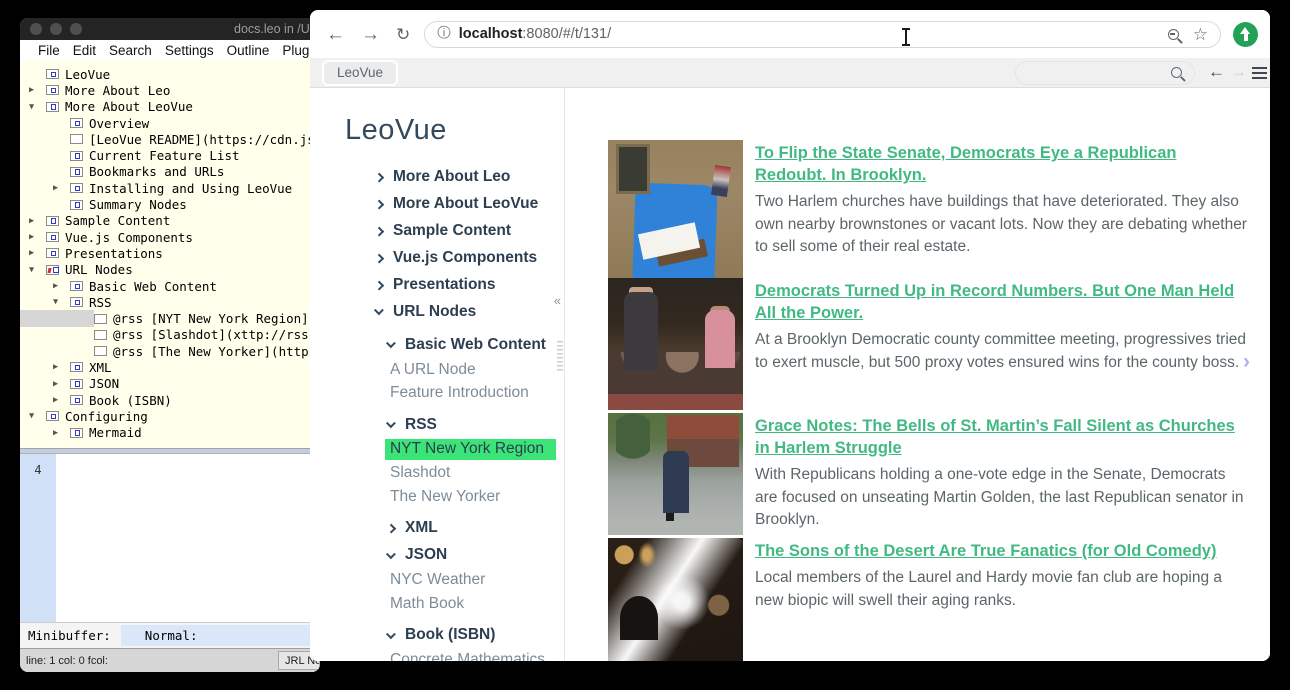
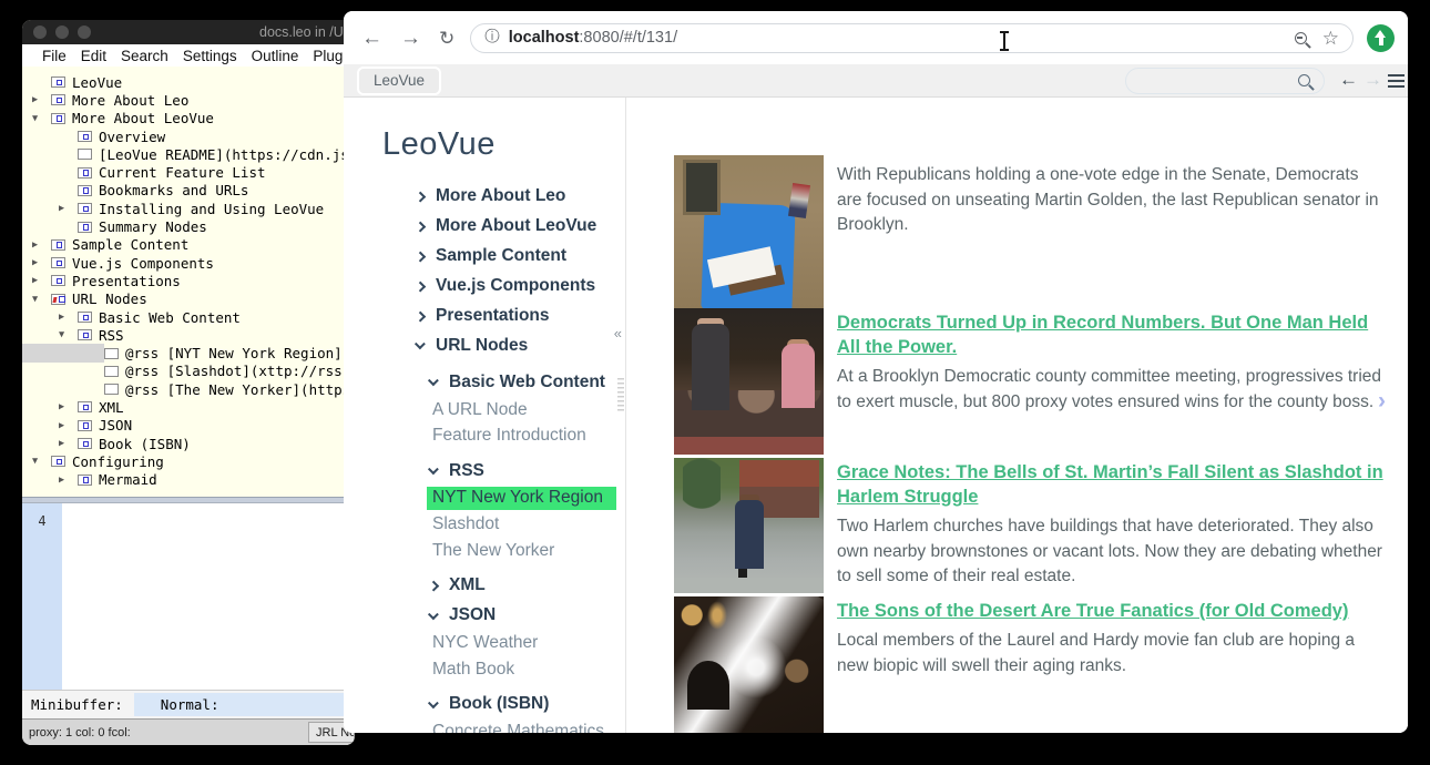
  docs.leo in /U
  File
  Edit
  Search
  Settings
  Outline
  Plug
  LeoVue
  ▶
  More About Leo
  ▼
  More About LeoVue
  Overview
  [LeoVue README](https://cdn.j
  Current Feature List
  Bookmarks and URLs
  ▶
  Installing and Using LeoVue
  Summary Nodes
  ▶
  Sample Content
  ▶
  Vue.js Components
  ▶
  Presentations
  ▼
  URL Nodes
  ▶
  Basic Web Content
  ▼
  RSS
  @rss [NYT New York Region]
  @rss [Slashdot](xttp://rss
  @rss [The New Yorker](http
  ▶
  XML
  ▶
  JSON
  ▶
  Book (ISBN)
  ▼
  Configuring
  ▶
  Mermaid
  4
  Minibuffer:
  Normal:
- line: 1 col: 0 fcol:
+ proxy: 1 col: 0 fcol:
  JRL No
  ←
  →
  ↻
  ⓘ
  localhost:8080/#/t/131/
  ☆
  LeoVue
  ←
  →
  LeoVue
  More About Leo
  More About LeoVue
  Sample Content
  Vue.js Components
  Presentations
  URL Nodes
  Basic Web Content
  A URL Node
  Feature Introduction
  RSS
  NYT New York Region
  Slashdot
  The New Yorker
  XML
  JSON
  NYC Weather
  Math Book
  Book (ISBN)
  Concrete Mathematics
  «
  ›
- To Flip the State Senate, Democrats Eye a Republican Redoubt. In Brooklyn.
- Two Harlem churches have buildings that have deteriorated. They also own nearby brownstones or vacant lots. Now they are debating whether to sell some of their real estate.
+ With Republicans holding a one-vote edge in the Senate, Democrats are focused on unseating Martin Golden, the last Republican senator in Brooklyn.
  Democrats Turned Up in Record Numbers. But One Man Held All the Power.
- At a Brooklyn Democratic county committee meeting, progressives tried to exert muscle, but 500 proxy votes ensured wins for the county boss.
+ At a Brooklyn Democratic county committee meeting, progressives tried to exert muscle, but 800 proxy votes ensured wins for the county boss.
- Grace Notes: The Bells of St. Martin’s Fall Silent as Churches in Harlem Struggle
+ Grace Notes: The Bells of St. Martin’s Fall Silent as Slashdot in Harlem Struggle
- With Republicans holding a one-vote edge in the Senate, Democrats are focused on unseating Martin Golden, the last Republican senator in Brooklyn.
+ Two Harlem churches have buildings that have deteriorated. They also own nearby brownstones or vacant lots. Now they are debating whether to sell some of their real estate.
  The Sons of the Desert Are True Fanatics (for Old Comedy)
  Local members of the Laurel and Hardy movie fan club are hoping a new biopic will swell their aging ranks.
